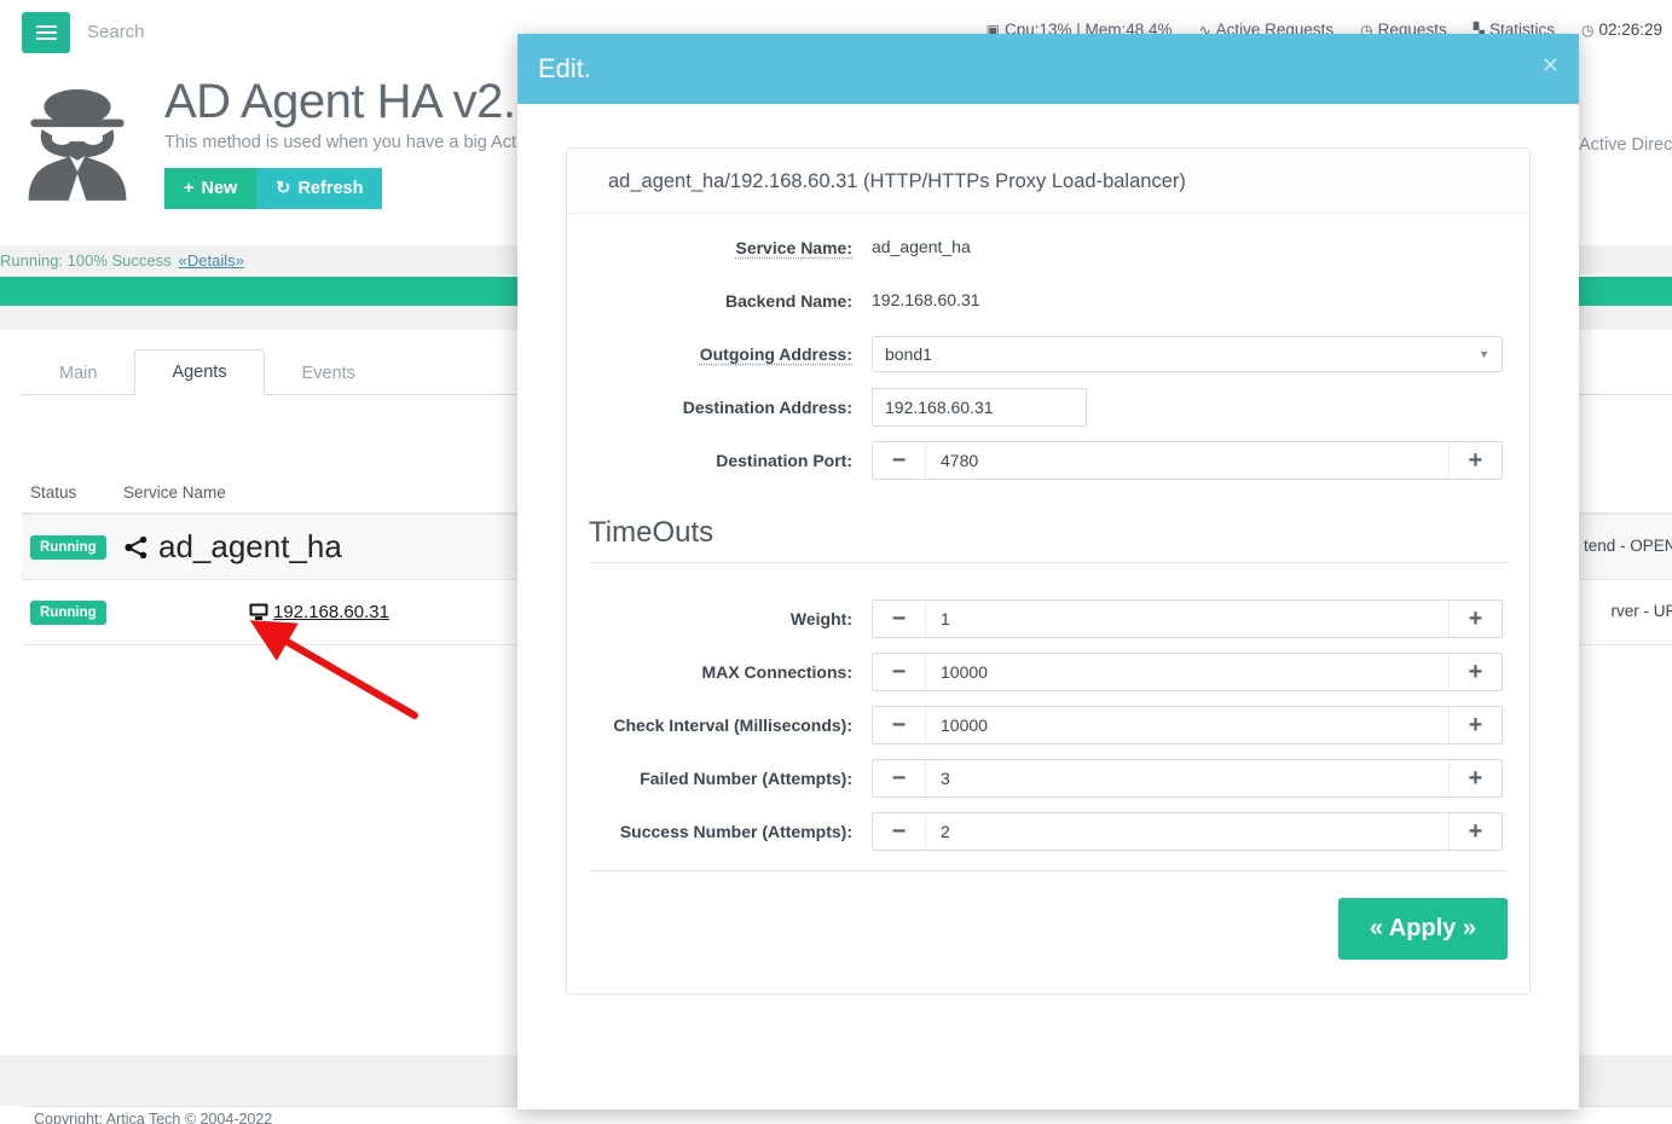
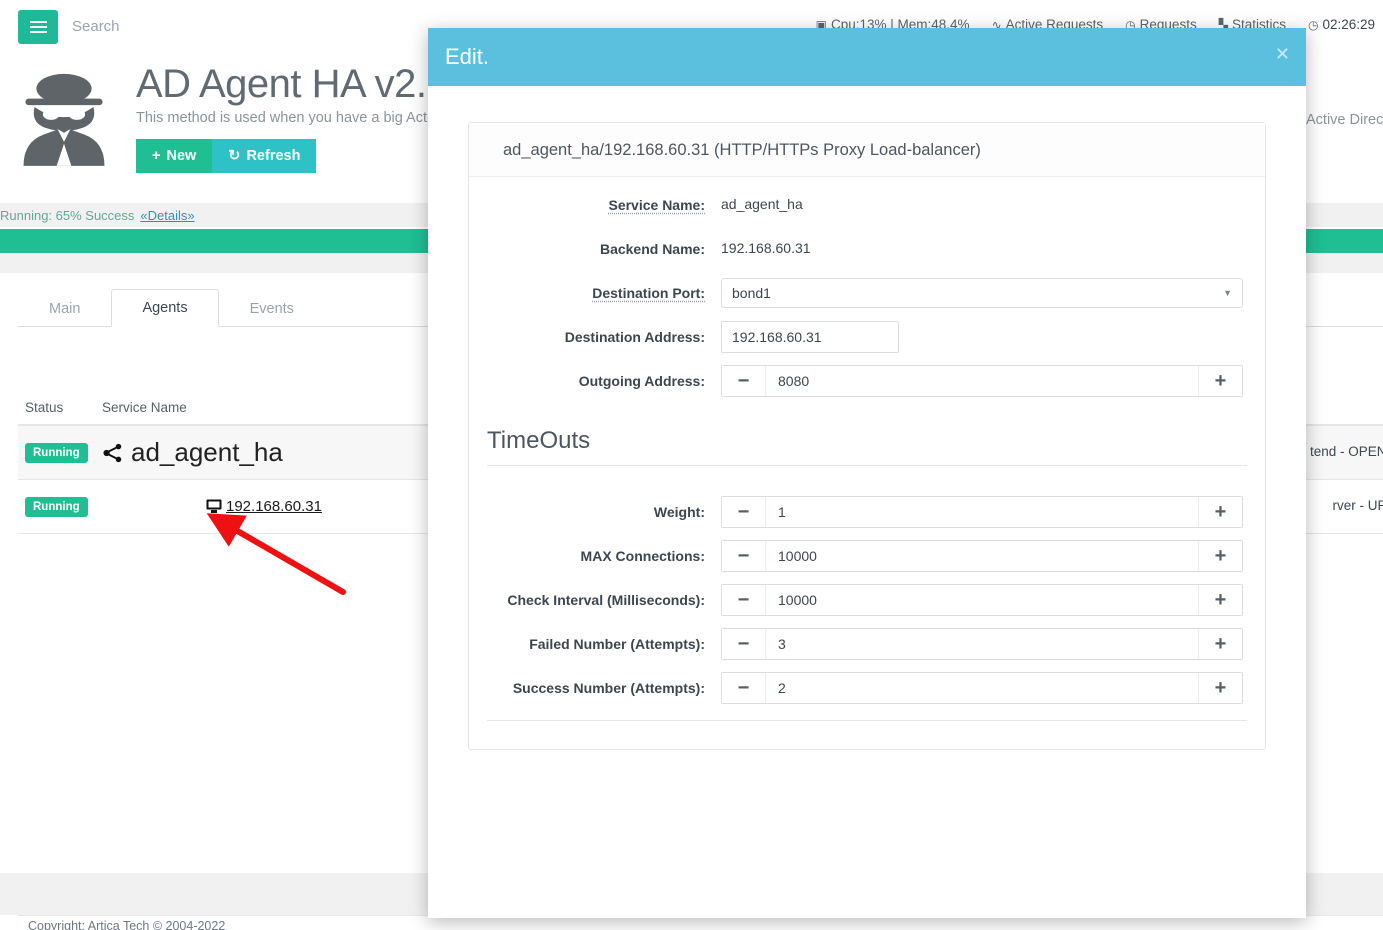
  Search
  ▣
  Cpu:13% | Mem:48.4%
  ∿
  Active Requests
  ◷
  Requests
  ▚
  Statistics
  ◷
  02:26:29
  AD Agent HA v2.
  This method is used when you have a big Act
  +
  New
  ↻
  Refresh
  Active Direc
- Running: 100% Success
+ Running: 65% Success
  «Details»
  Main
  Agents
  Events
  Status
  Service Name
  Running
  ad_agent_ha
  tend - OPEN
  Running
  192.168.60.31
  rver - UP
  Copyright: Artica Tech © 2004-2022
  Edit.
  ✕
  ad_agent_ha/192.168.60.31 (HTTP/HTTPs Proxy Load-balancer)
  Service Name:
  ad_agent_ha
  Backend Name:
  192.168.60.31
- Outgoing Address:
+ Destination Port:
  bond1
  ▼
  Destination Address:
  192.168.60.31
- Destination Port:
+ Outgoing Address:
  −
- 4780
+ 8080
  +
  TimeOuts
  Weight:
  −
  1
  +
  MAX Connections:
  −
  10000
  +
  Check Interval (Milliseconds):
  −
  10000
  +
  Failed Number (Attempts):
  −
  3
  +
  Success Number (Attempts):
  −
  2
  +
- « Apply »
